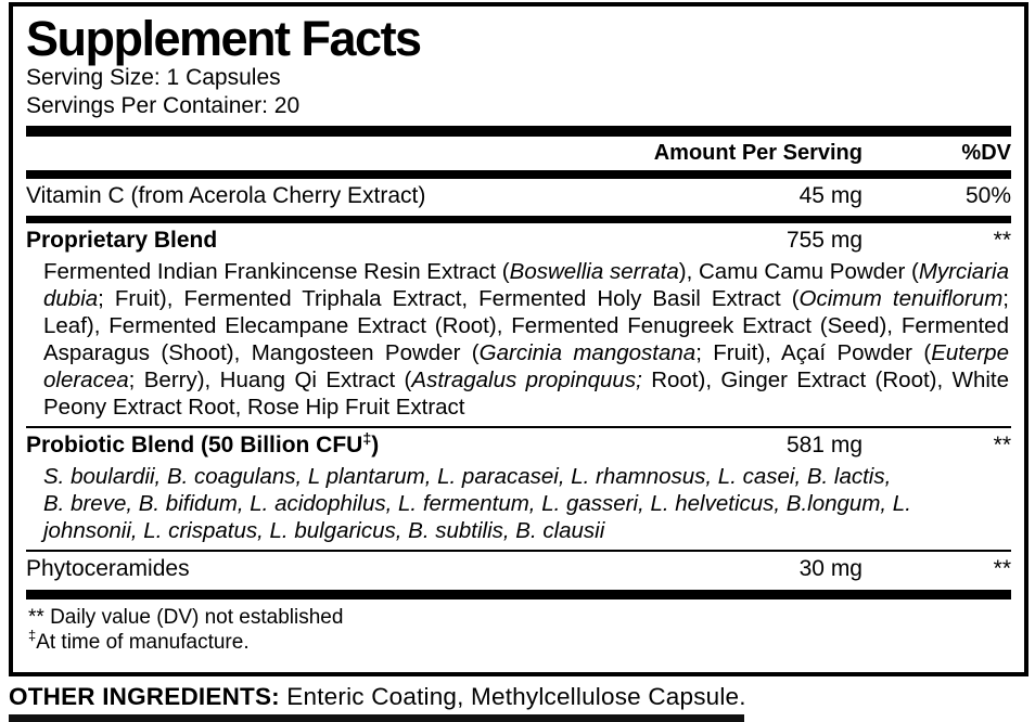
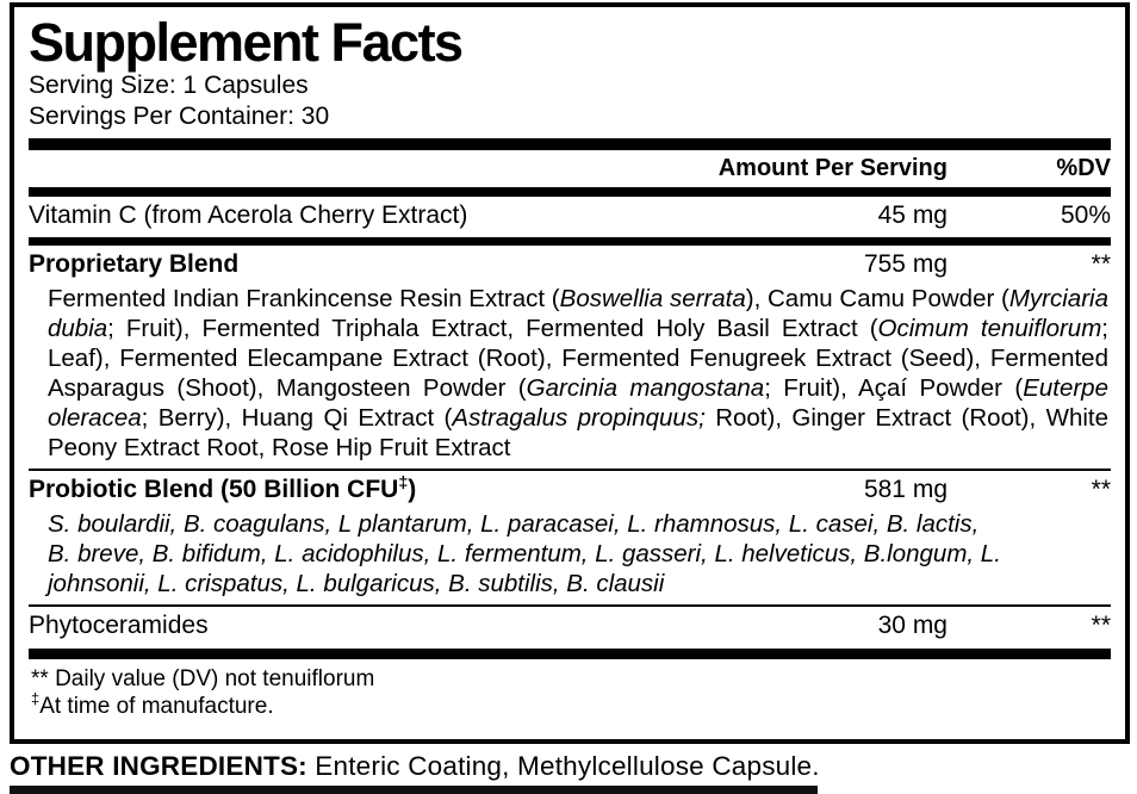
  Supplement Facts
  Serving Size: 1 Capsules
- Servings Per Container: 20
+ Servings Per Container: 30
  Amount Per Serving
  %DV
  Vitamin C (from Acerola Cherry Extract)
  45 mg
  50%
  Proprietary Blend
  755 mg
  **
  Fermented Indian Frankincense Resin Extract (Boswellia serrata), Camu Camu Powder (Myrciaria dubia; Fruit), Fermented Triphala Extract, Fermented Holy Basil Extract (Ocimum tenuiflorum; Leaf), Fermented Elecampane Extract (Root), Fermented Fenugreek Extract (Seed), Fermented Asparagus (Shoot), Mangosteen Powder (Garcinia mangostana; Fruit), Açaí Powder (Euterpe oleracea; Berry), Huang Qi Extract (Astragalus propinquus; Root), Ginger Extract (Root), White Peony Extract Root, Rose Hip Fruit Extract
  Probiotic Blend (50 Billion CFU‡)
  581 mg
  **
  S. boulardii, B. coagulans, L plantarum, L. paracasei, L. rhamnosus, L. casei, B. lactis, B. breve, B. bifidum, L. acidophilus, L. fermentum, L. gasseri, L. helveticus, B.longum, L. johnsonii, L. crispatus, L. bulgaricus, B. subtilis, B. clausii
  Phytoceramides
  30 mg
  **
- ** Daily value (DV) not established
+ ** Daily value (DV) not tenuiflorum
  ‡At time of manufacture.
  OTHER INGREDIENTS: Enteric Coating, Methylcellulose Capsule.
